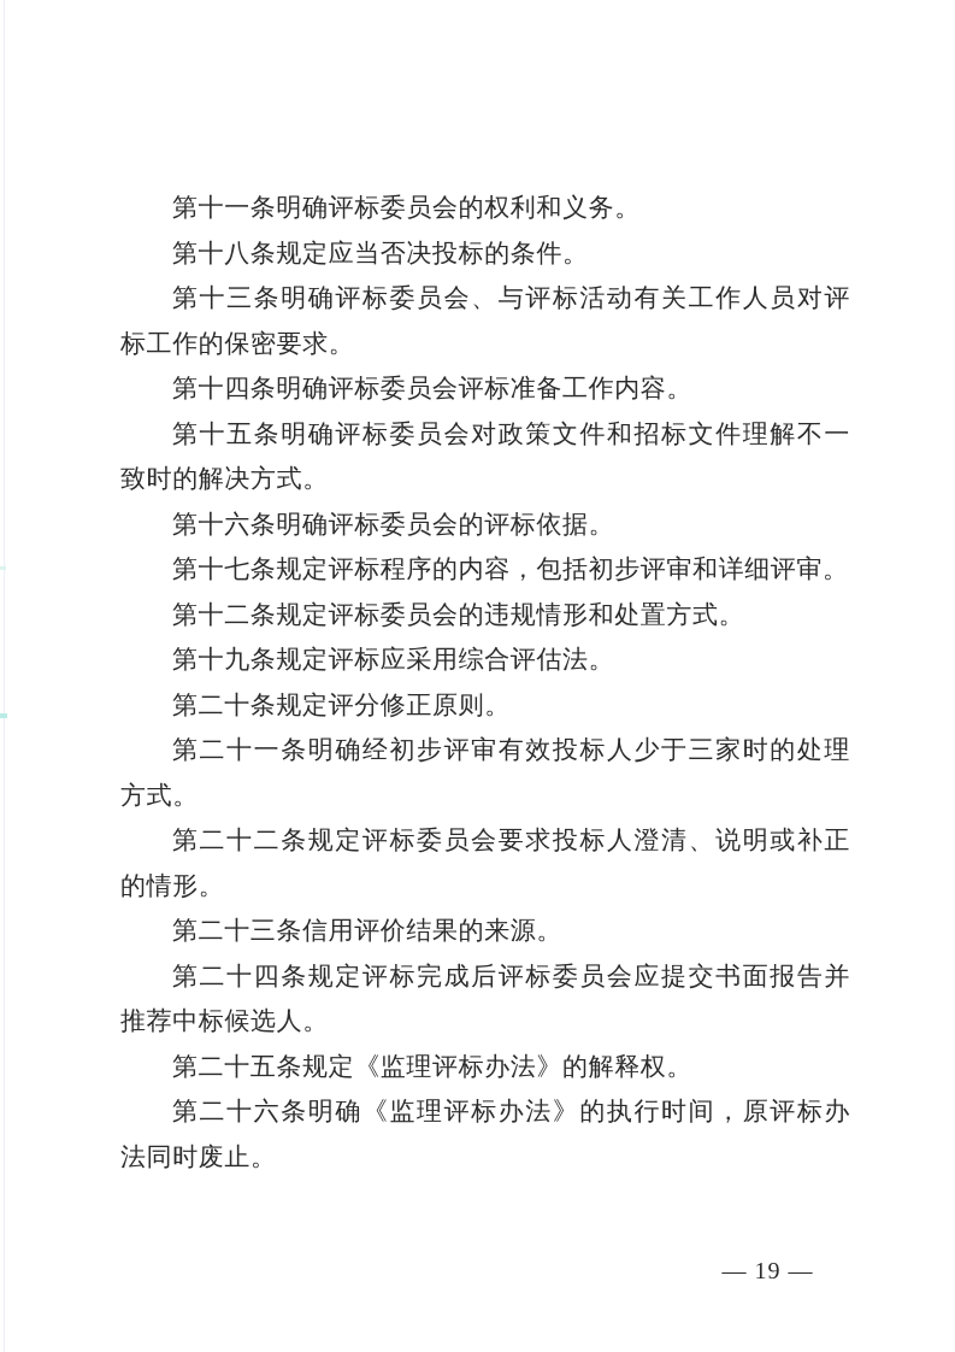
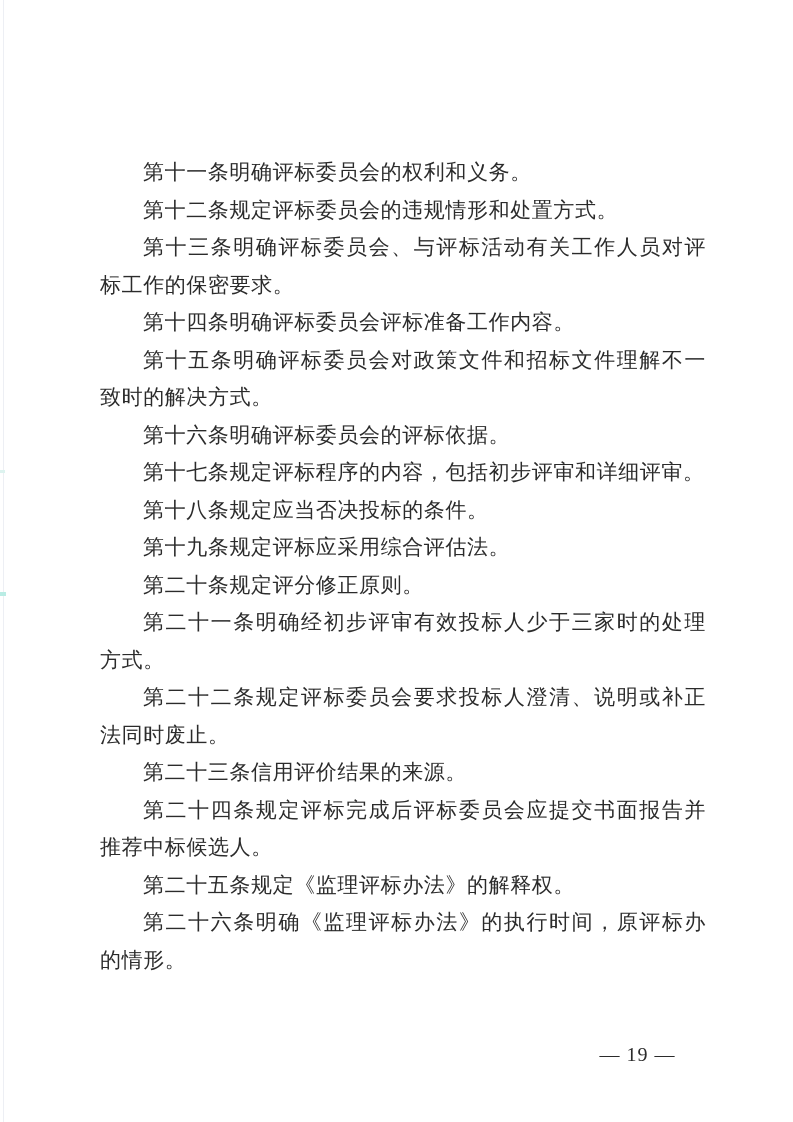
  第十一条明确评标委员会的权利和义务。
- 第十八条规定应当否决投标的条件。
+ 第十二条规定评标委员会的违规情形和处置方式。
  第十三条明确评标委员会、与评标活动有关工作人员对评
  标工作的保密要求。
  第十四条明确评标委员会评标准备工作内容。
  第十五条明确评标委员会对政策文件和招标文件理解不一
  致时的解决方式。
  第十六条明确评标委员会的评标依据。
  第十七条规定评标程序的内容，包括初步评审和详细评审。
- 第十二条规定评标委员会的违规情形和处置方式。
+ 第十八条规定应当否决投标的条件。
  第十九条规定评标应采用综合评估法。
  第二十条规定评分修正原则。
  第二十一条明确经初步评审有效投标人少于三家时的处理
  方式。
  第二十二条规定评标委员会要求投标人澄清、说明或补正
- 的情形。
+ 法同时废止。
  第二十三条信用评价结果的来源。
  第二十四条规定评标完成后评标委员会应提交书面报告并
  推荐中标候选人。
  第二十五条规定《监理评标办法》的解释权。
  第二十六条明确《监理评标办法》的执行时间，原评标办
- 法同时废止。
+ 的情形。
  — 19 —
